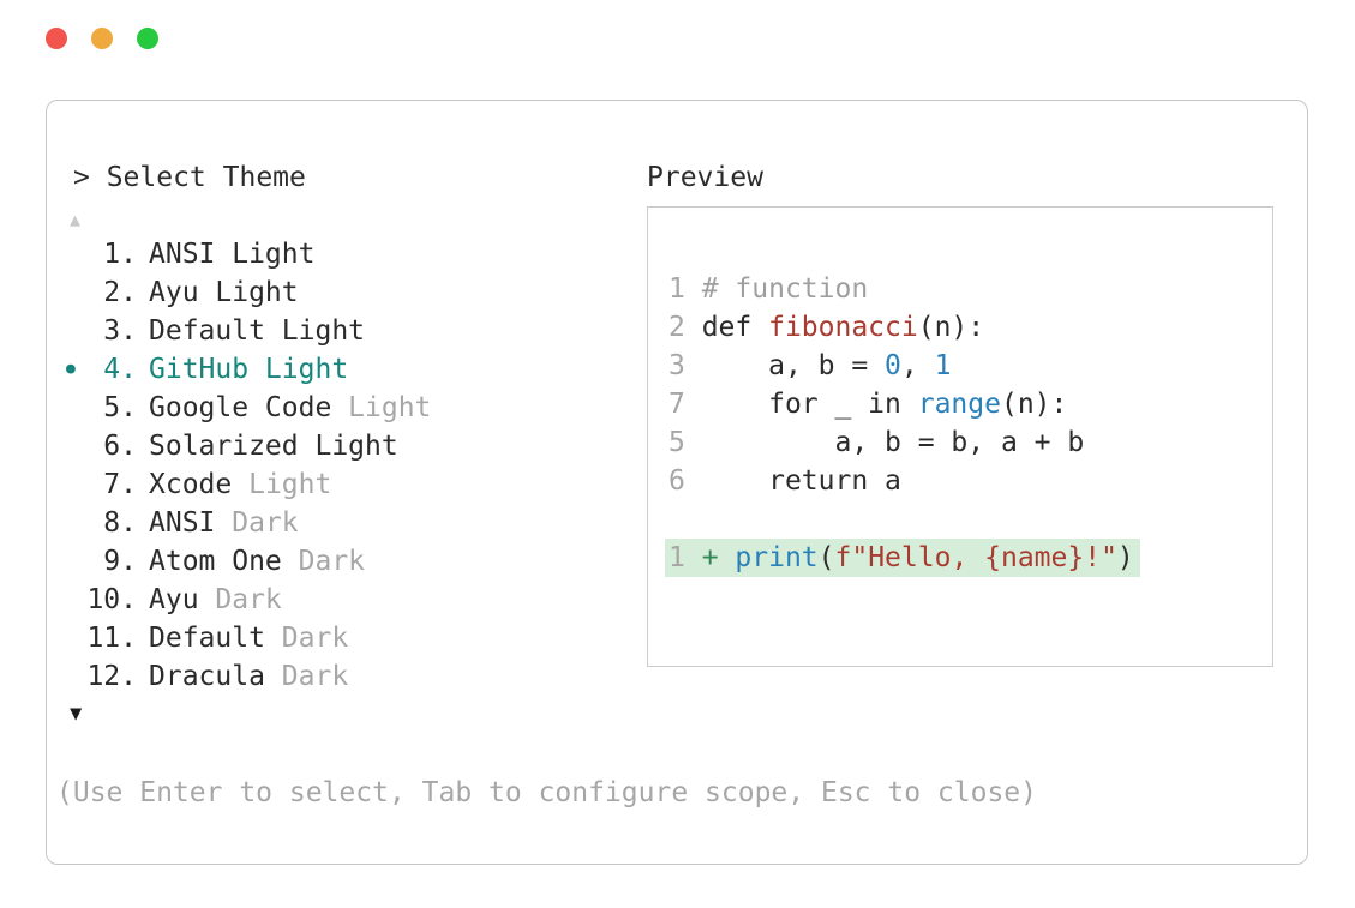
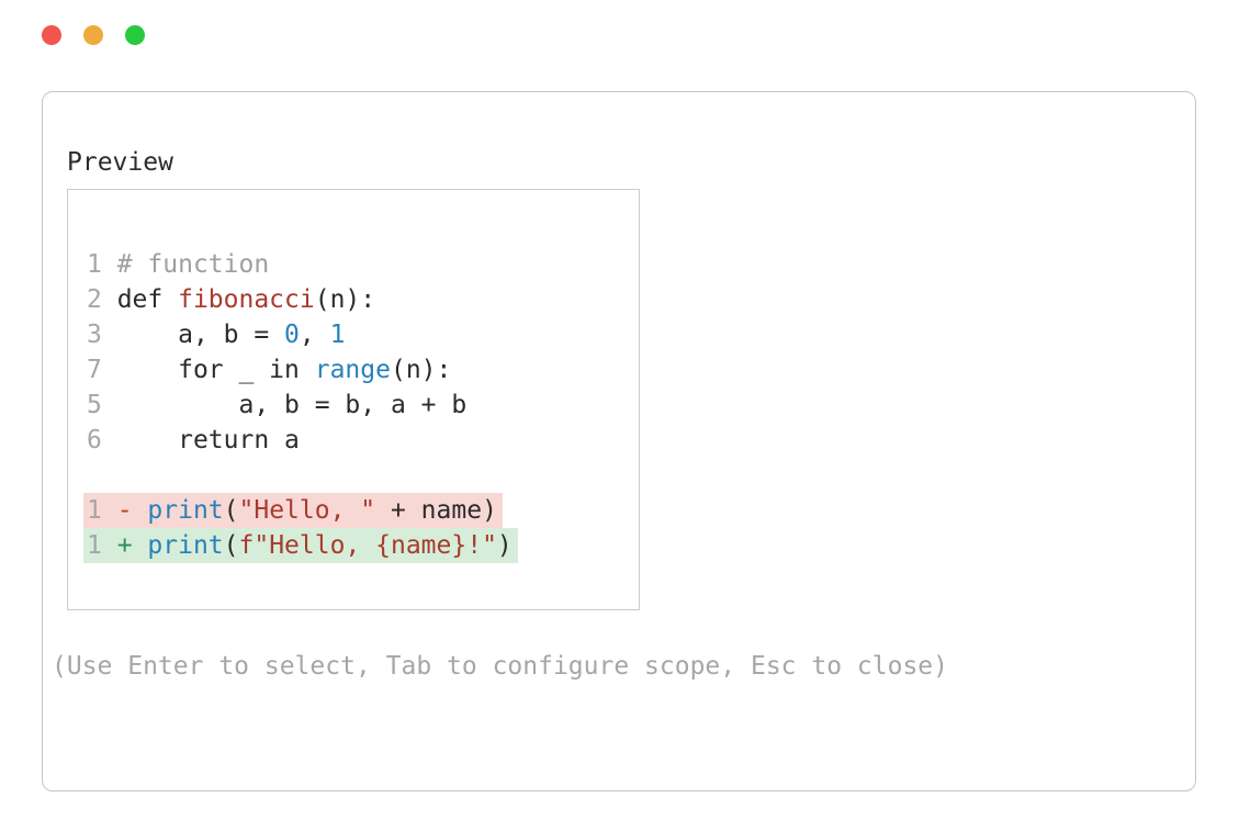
- > Select Theme
- ▲
- 1.
- ANSI Light
- 2.
- Ayu Light
- 3.
- Default Light
- ●
- 4.
- GitHub Light
- 5.
- Google Code Light
- 6.
- Solarized Light
- 7.
- Xcode Light
- 8.
- ANSI Dark
- 9.
- Atom One Dark
- 10.
- Ayu Dark
- 11.
- Default Dark
- 12.
- Dracula Dark
- ▼
  Preview
  1 # function
  2 def fibonacci(n):
  3 a, b = 0, 1
  7 for _ in range(n):
  5 a, b = b, a + b
  6 return a
+ 1 - print("Hello, " + name)
  1 + print(f"Hello, {name}!")
  (Use Enter to select, Tab to configure scope, Esc to close)
